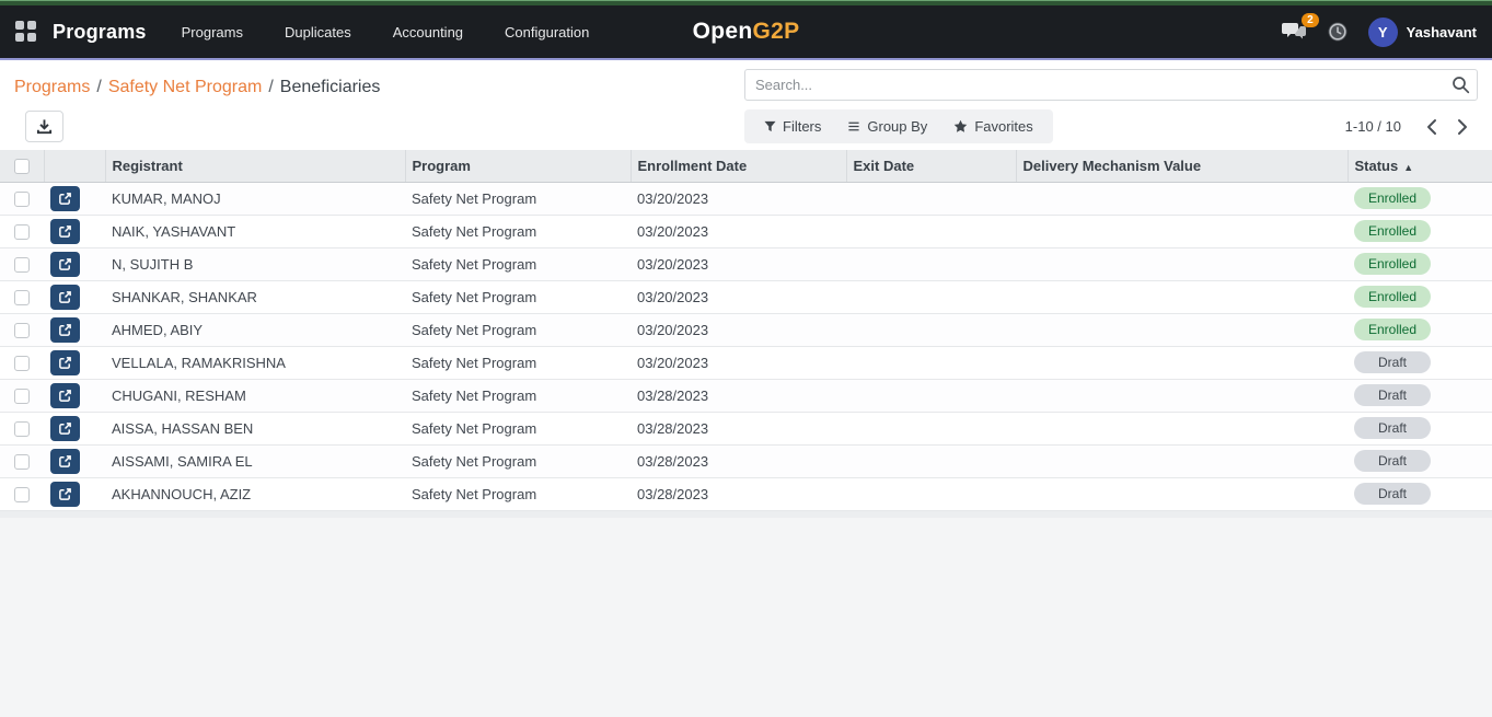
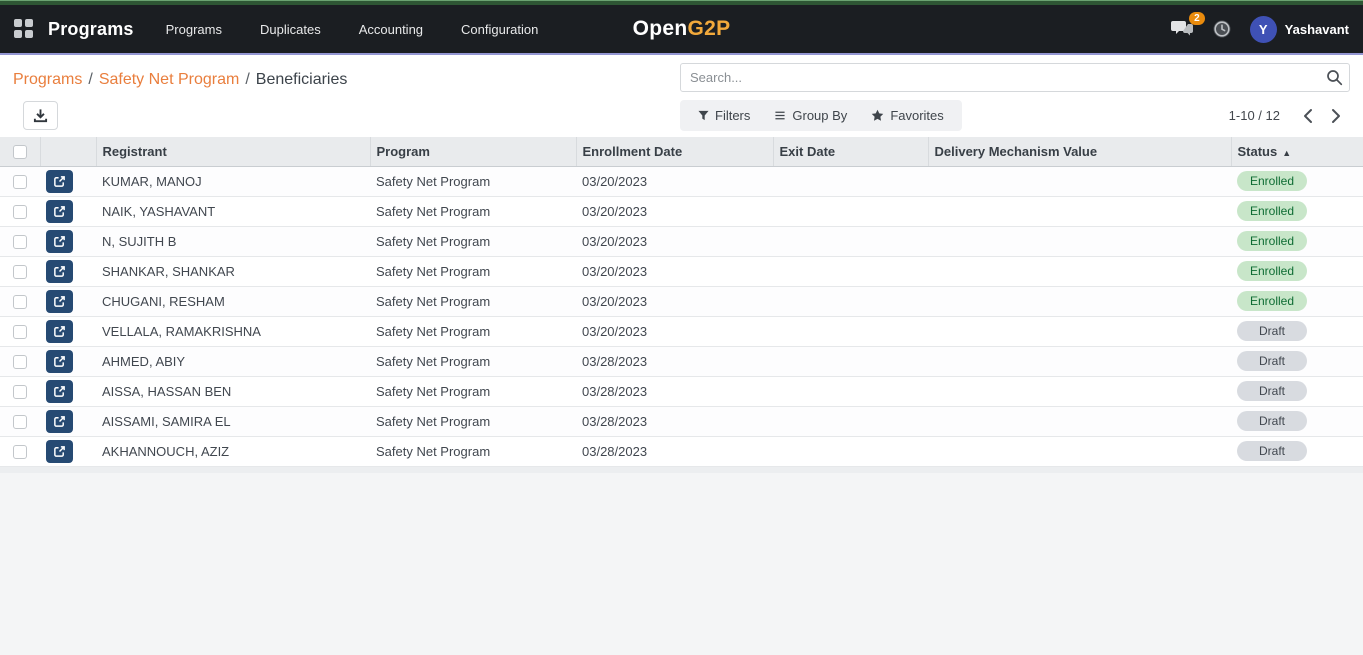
  Programs
  Programs
  Duplicates
  Accounting
  Configuration
  OpenG2P
  2
  Y
  Yashavant
  Programs
  /
  Safety Net Program
  /
  Beneficiaries
  Search...
  Filters
  Group By
  Favorites
- 1-10 / 10
+ 1-10 / 12
  		Registrant	Program	Enrollment Date	Exit Date	Delivery Mechanism Value	Status ▲
  		KUMAR, MANOJ	Safety Net Program	03/20/2023			Enrolled
  		NAIK, YASHAVANT	Safety Net Program	03/20/2023			Enrolled
  		N, SUJITH B	Safety Net Program	03/20/2023			Enrolled
  		SHANKAR, SHANKAR	Safety Net Program	03/20/2023			Enrolled
- 		AHMED, ABIY	Safety Net Program	03/20/2023			Enrolled
+ 		CHUGANI, RESHAM	Safety Net Program	03/20/2023			Enrolled
  		VELLALA, RAMAKRISHNA	Safety Net Program	03/20/2023			Draft
- 		CHUGANI, RESHAM	Safety Net Program	03/28/2023			Draft
+ 		AHMED, ABIY	Safety Net Program	03/28/2023			Draft
  		AISSA, HASSAN BEN	Safety Net Program	03/28/2023			Draft
  		AISSAMI, SAMIRA EL	Safety Net Program	03/28/2023			Draft
  		AKHANNOUCH, AZIZ	Safety Net Program	03/28/2023			Draft
